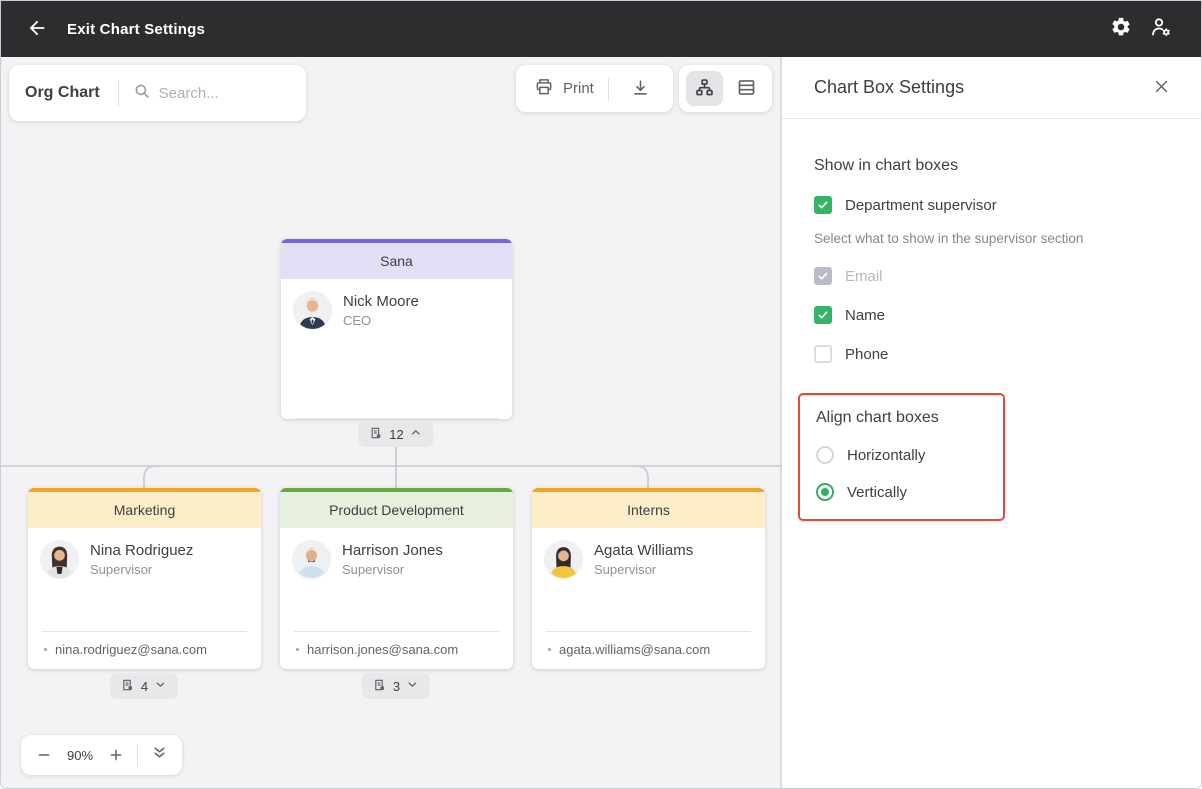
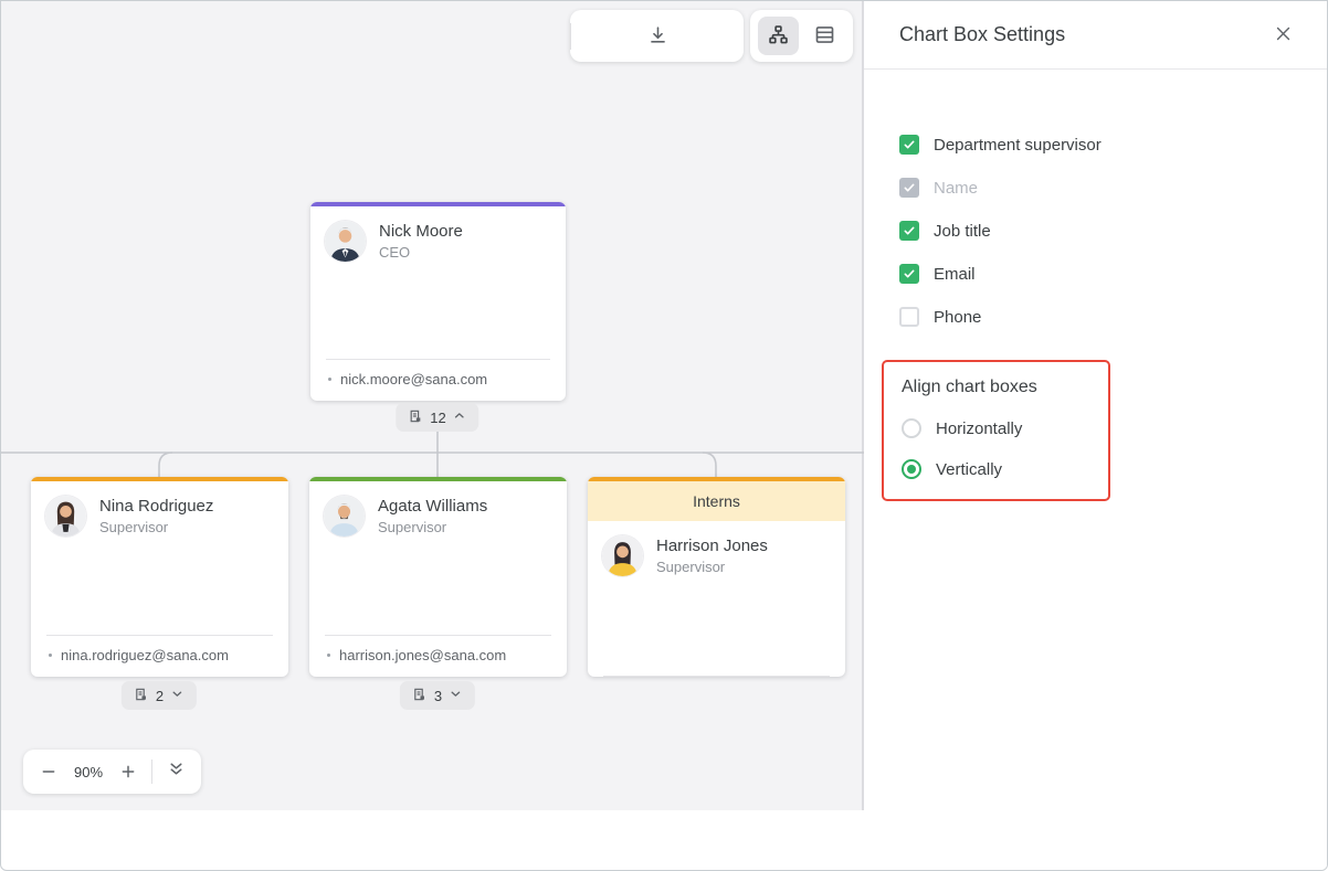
- Exit Chart Settings
- Org Chart
- Search...
- Print
- Sana
  Nick Moore
  CEO
+ nick.moore@sana.com
  12
- Marketing
  Nina Rodriguez
  Supervisor
  nina.rodriguez@sana.com
- 4
+ 2
- Product Development
- Harrison Jones
+ Agata Williams
  Supervisor
  harrison.jones@sana.com
  3
  Interns
- Agata Williams
+ Harrison Jones
  Supervisor
- agata.williams@sana.com
  90%
  Chart Box Settings
- Show in chart boxes
  Department supervisor
- Select what to show in the supervisor section
- Email
+ Name
+ Job title
- Name
+ Email
  Phone
  Align chart boxes
  Horizontally
  Vertically
